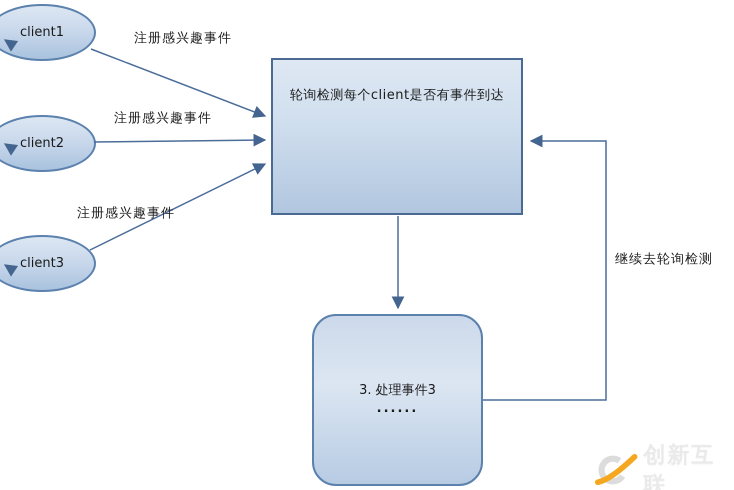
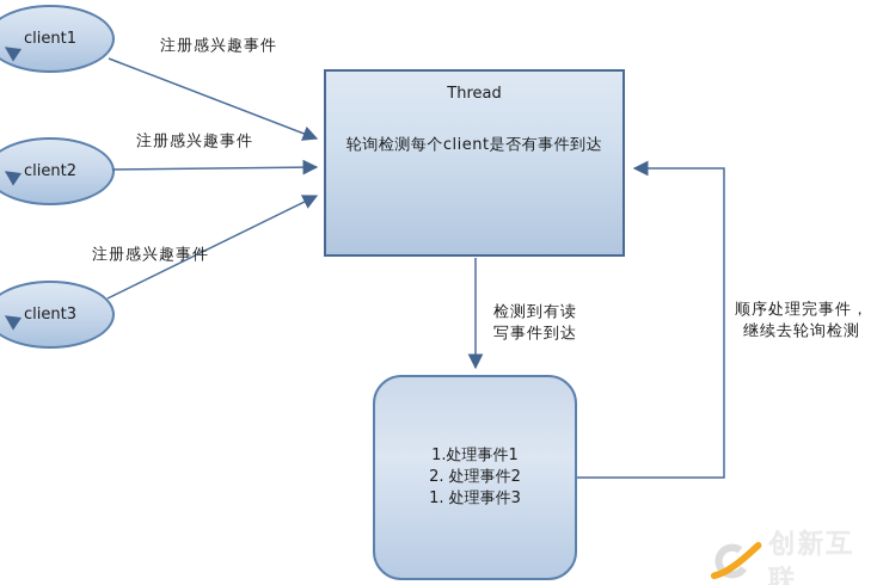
  client1
  client2
  client3
+ Thread
  轮询检测每个client是否有事件到达
+ 1.处理事件1
+ 2. 处理事件2
- 3. 处理事件3
+ 1. 处理事件3
- ......
  注册感兴趣事件
  注册感兴趣事件
  注册感兴趣事件
+ 检测到有读
+ 写事件到达
+ 顺序处理完事件，
  继续去轮询检测
